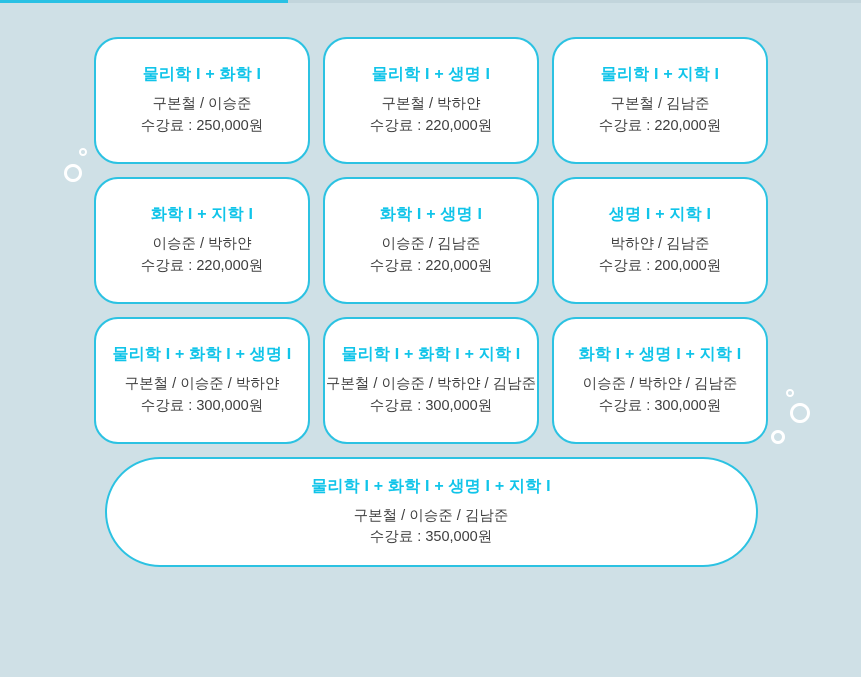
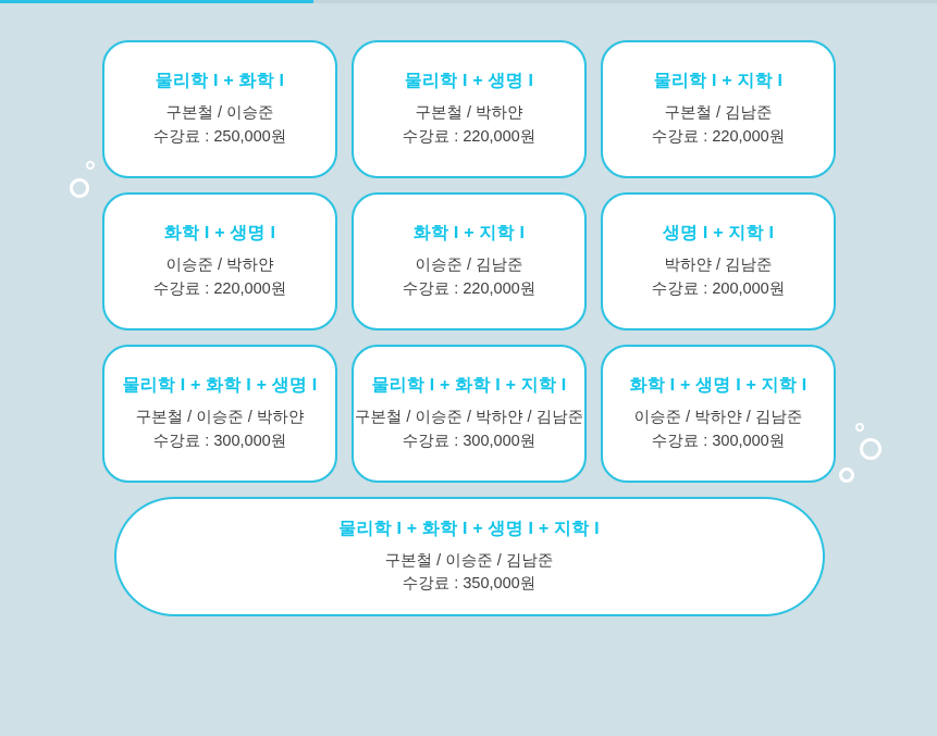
  물리학 I + 화학 I
  구본철 / 이승준
  수강료 : 250,000원
  물리학 I + 생명 I
  구본철 / 박하얀
  수강료 : 220,000원
  물리학 I + 지학 I
  구본철 / 김남준
  수강료 : 220,000원
- 화학 I + 지학 I
+ 화학 I + 생명 I
  이승준 / 박하얀
  수강료 : 220,000원
- 화학 I + 생명 I
+ 화학 I + 지학 I
  이승준 / 김남준
  수강료 : 220,000원
  생명 I + 지학 I
  박하얀 / 김남준
  수강료 : 200,000원
  물리학 I + 화학 I + 생명 I
  구본철 / 이승준 / 박하얀
  수강료 : 300,000원
  물리학 I + 화학 I + 지학 I
  구본철 / 이승준 / 박하얀 / 김남준
  수강료 : 300,000원
  화학 I + 생명 I + 지학 I
  이승준 / 박하얀 / 김남준
  수강료 : 300,000원
  물리학 I + 화학 I + 생명 I + 지학 I
  구본철 / 이승준 / 김남준
  수강료 : 350,000원
